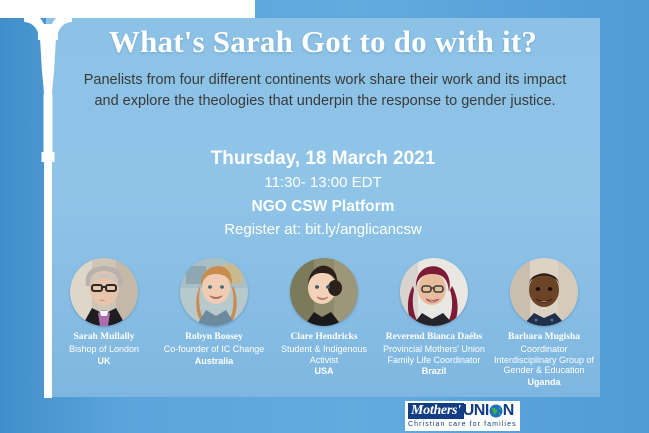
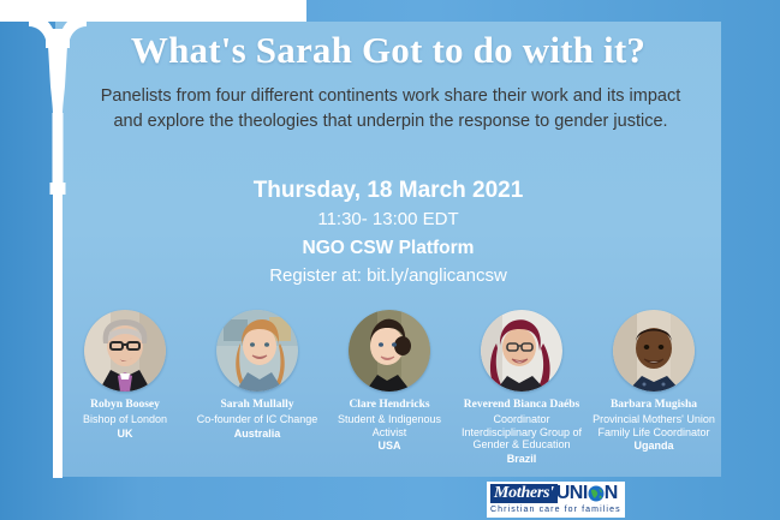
  What's Sarah Got to do with it?
  Panelists from four different continents work share their work and its impact and explore the theologies that underpin the response to gender justice.
  Thursday, 18 March 2021
  11:30- 13:00 EDT
  NGO CSW Platform
  Register at: bit.ly/anglicancsw
- Sarah Mullally
+ Robyn Boosey
  Bishop of London
  UK
- Robyn Boosey
+ Sarah Mullally
  Co-founder of IC Change
  Australia
  Clare Hendricks
  Student & Indigenous Activist
  USA
  Reverend Bianca Daébs
- Provincial Mothers' Union Family Life Coordinator
+ Coordinator Interdisciplinary Group of Gender & Education
  Brazil
  Barbara Mugisha
- Coordinator Interdisciplinary Group of Gender & Education
+ Provincial Mothers' Union Family Life Coordinator
  Uganda
  Mothers'
  UNI
  N
